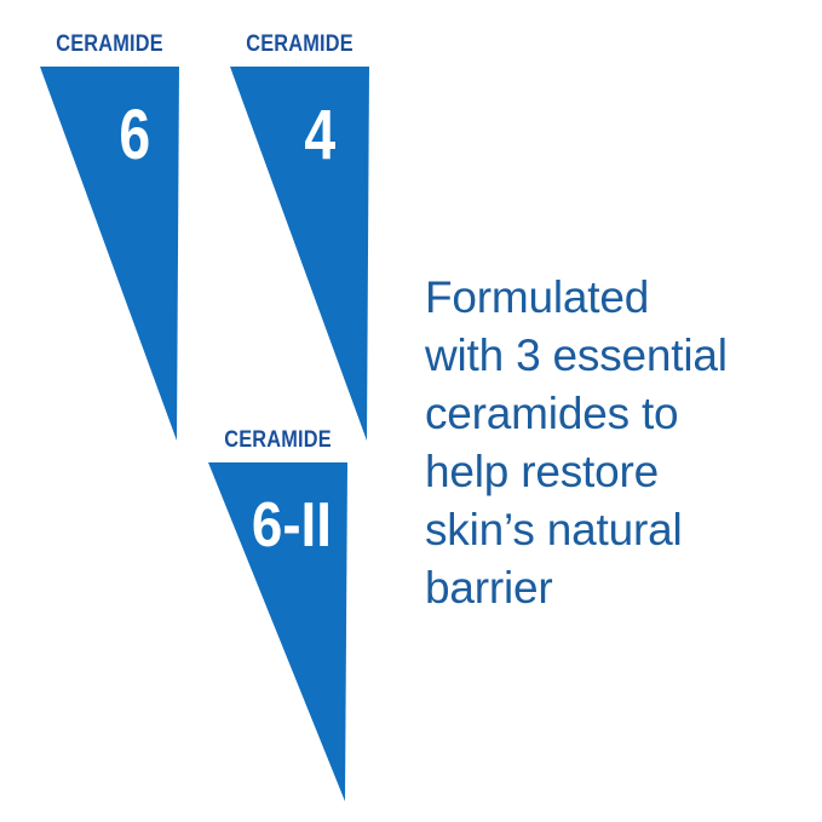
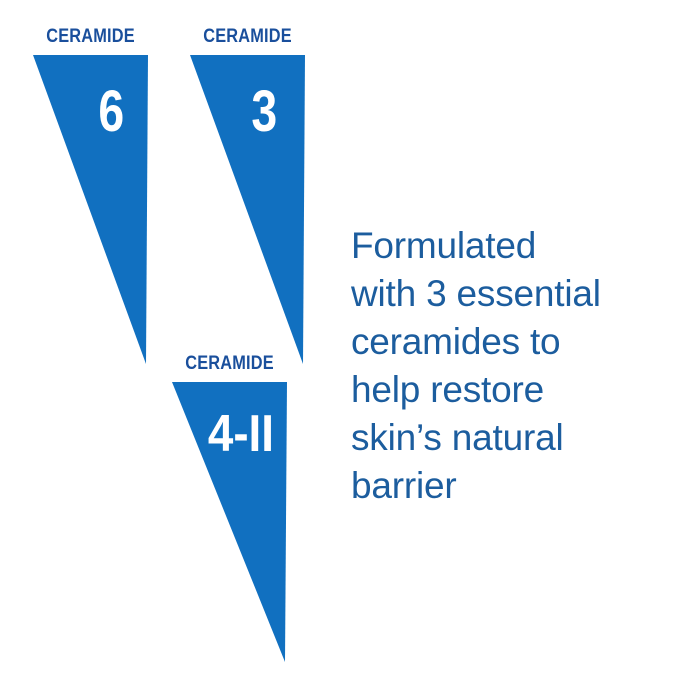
  CERAMIDE
  6
  CERAMIDE
- 4
+ 3
  CERAMIDE
- 6-II
+ 4-II
  Formulated
  with 3 essential
  ceramides to
  help restore
  skin’s natural
  barrier
